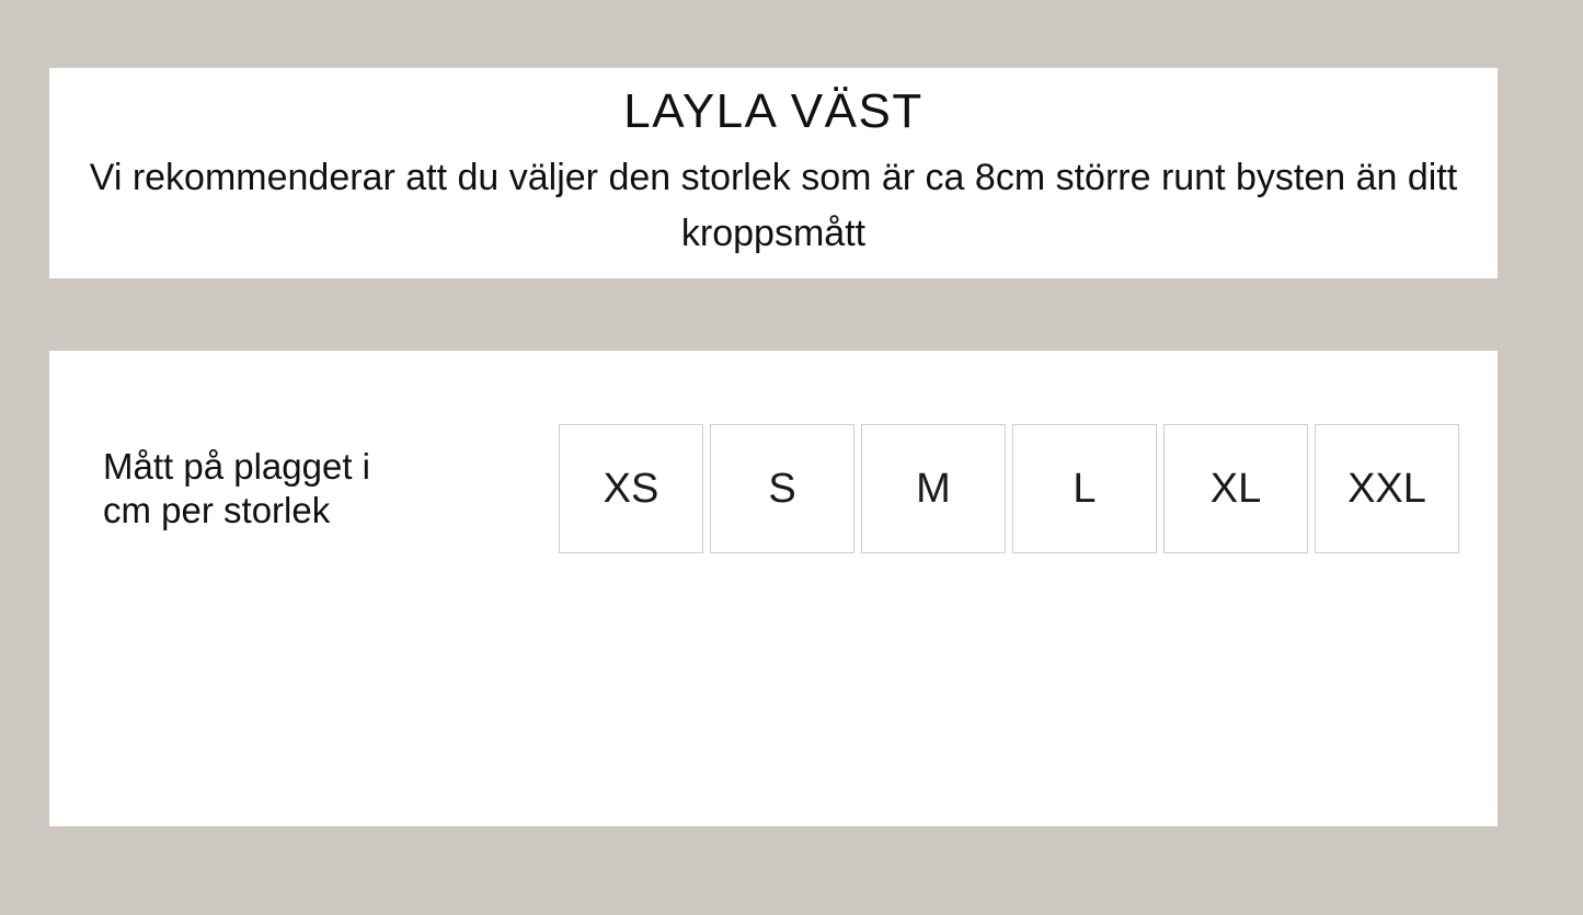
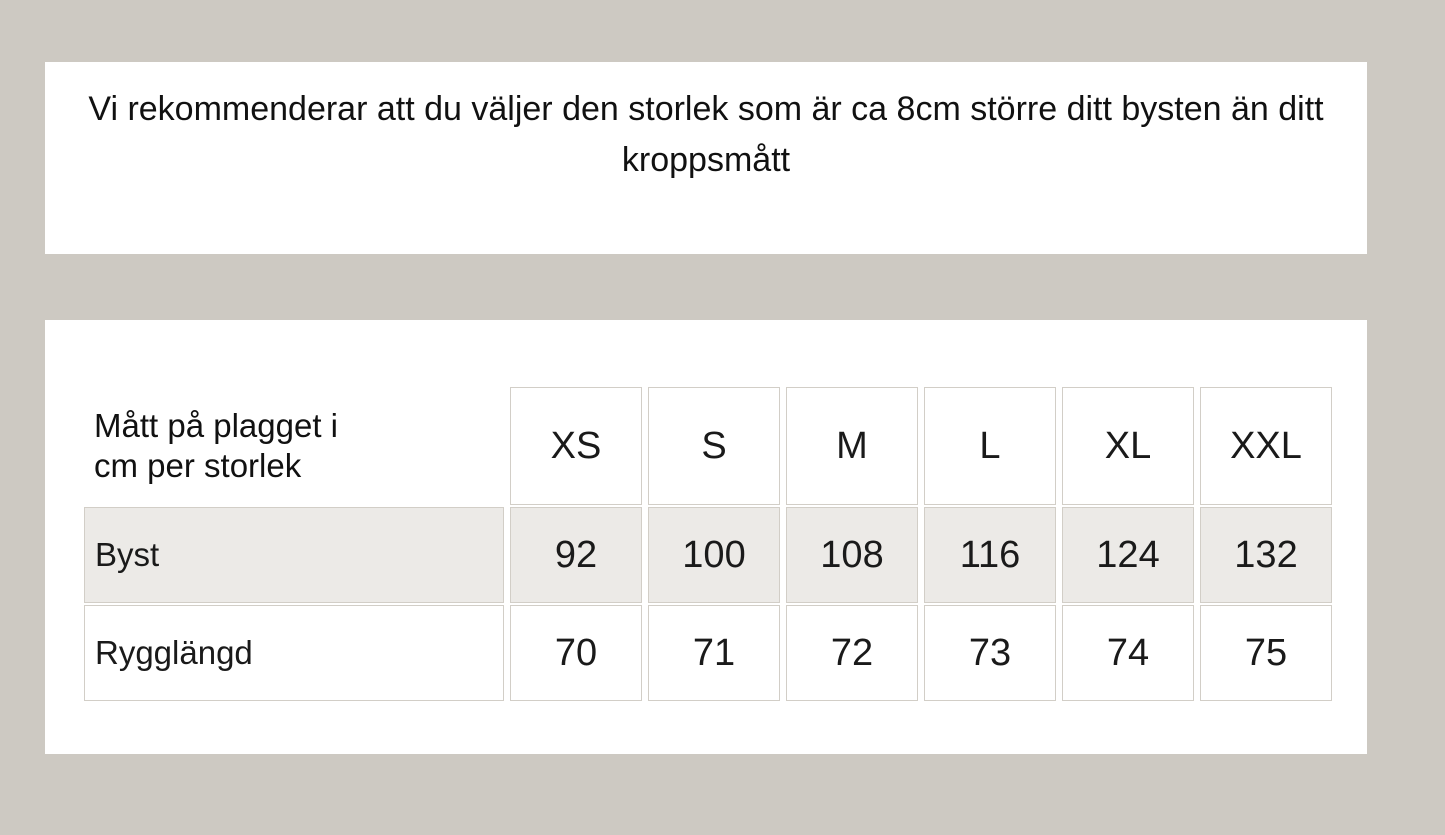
- LAYLA VÄST
- Vi rekommenderar att du väljer den storlek som är ca 8cm större runt bysten än ditt kroppsmått
+ Vi rekommenderar att du väljer den storlek som är ca 8cm större ditt bysten än ditt kroppsmått
  Mått på plagget i cm per storlek	XS	S	M	L	XL	XXL
+ Byst	92	100	108	116	124	132
+ Rygglängd	70	71	72	73	74	75
